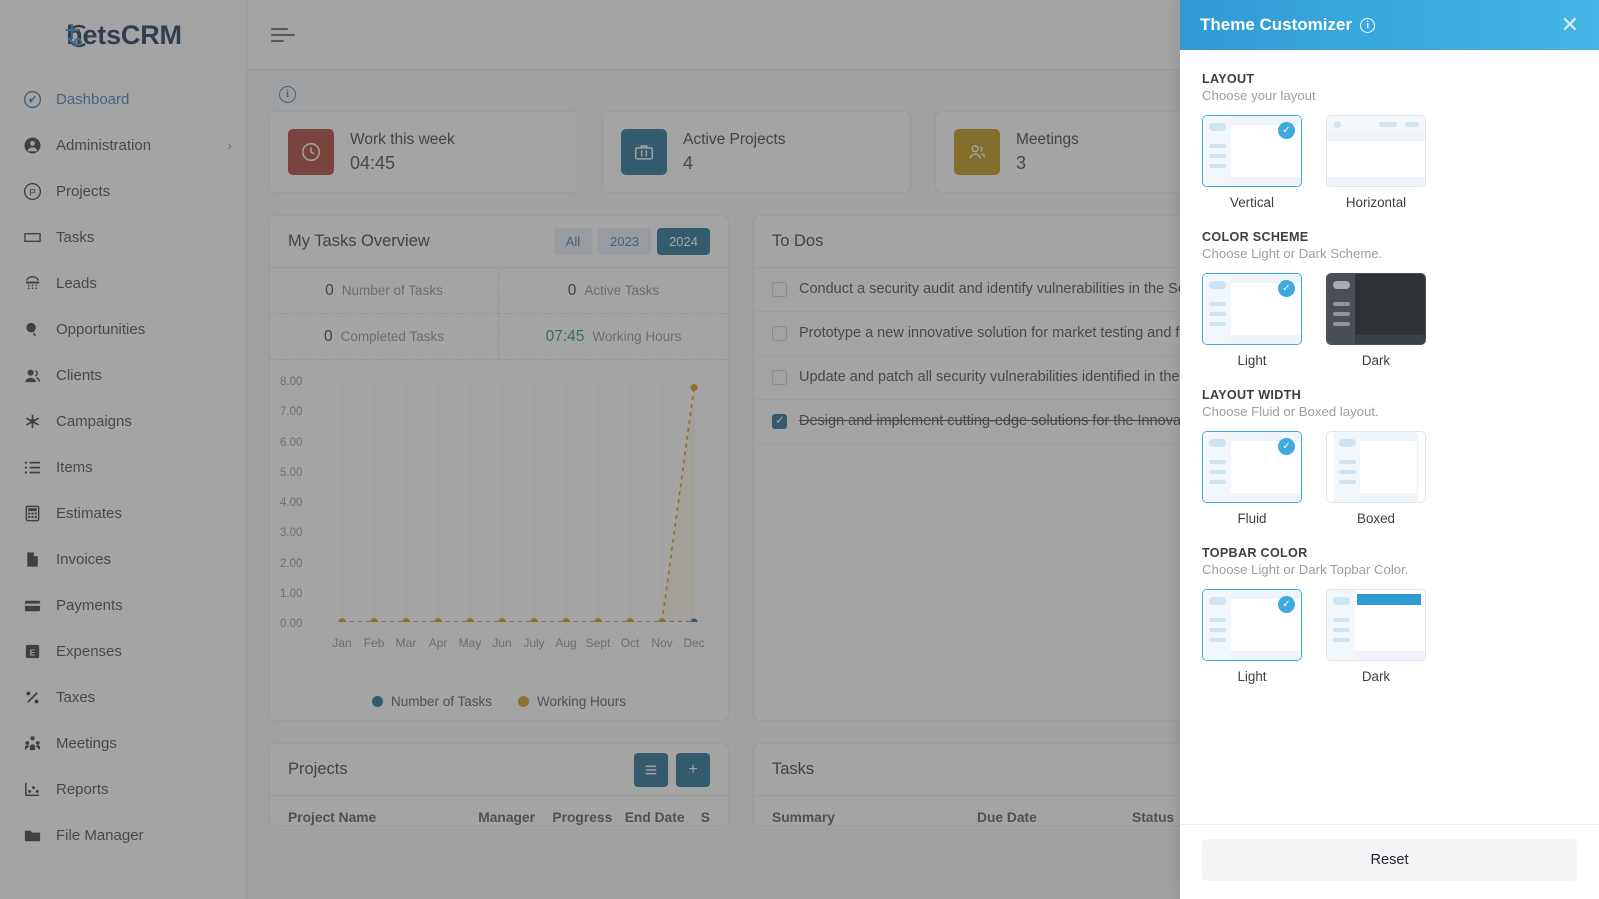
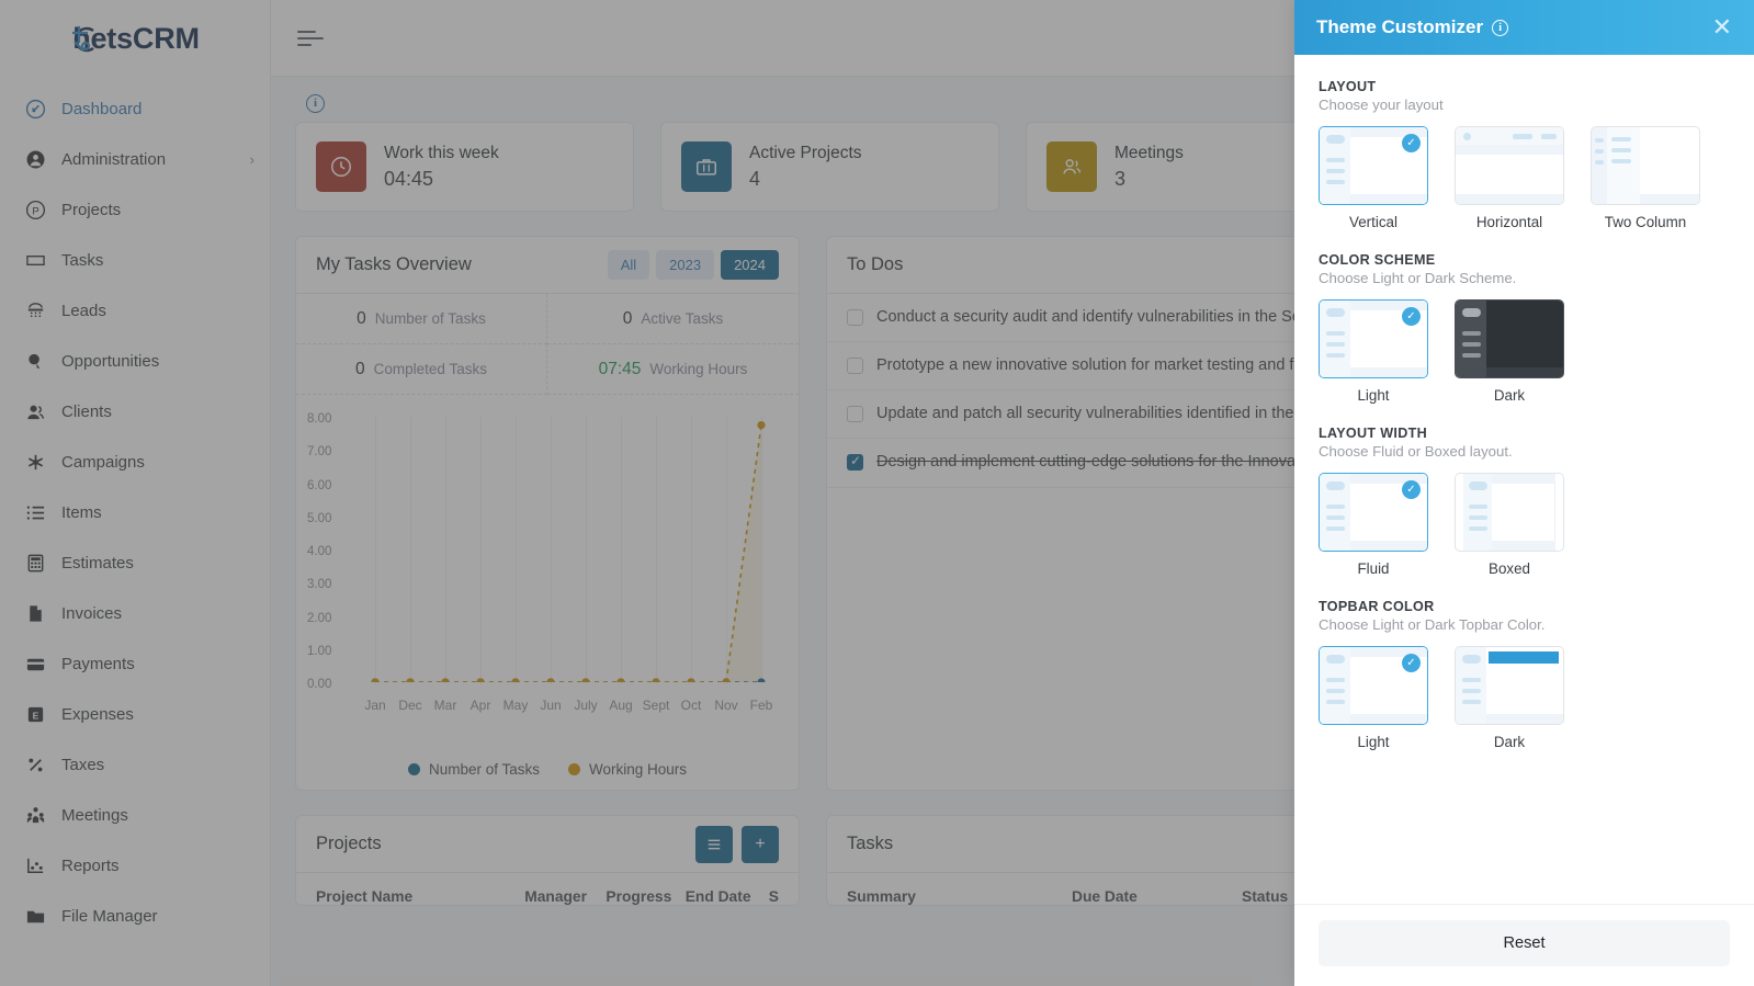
  hetsCRM
  Dashboard
  Administration
  ›
  P
  Projects
  Tasks
  Leads
  Opportunities
  Clients
  Campaigns
  Items
  Estimates
  Invoices
  Payments
  E
  Expenses
  Taxes
  Meetings
  Reports
  File Manager
  i
  Work this week
  04:45
  Active Projects
  4
  Meetings
  3
  My Tasks Overview
  All
  2023
  2024
  0
  Number of Tasks
  0
  Active Tasks
  0
  Completed Tasks
  07:45
  Working Hours
  8.00
  7.00
  6.00
  5.00
  4.00
  3.00
  2.00
  1.00
  0.00
  Jan
- Feb
+ Dec
  Mar
  Apr
  May
  Jun
  July
  Aug
  Sept
  Oct
  Nov
- Dec
+ Feb
  Number of Tasks
  Working Hours
  To Dos
  Conduct a security audit and identify vulnerabilities in the S
  Prototype a new innovative solution for market testing and f
  Update and patch all security vulnerabilities identified in the
  Projects
  +
  Project Name
  Manager
  Progress
  End Date
  S
  Tasks
  Summary
  Due Date
  Status
  Theme Customizer
  i
  ✕
  LAYOUT
  Choose your layout
  ✓
  Vertical
  Horizontal
+ Two Column
  COLOR SCHEME
  Choose Light or Dark Scheme.
  ✓
  Light
  Dark
  LAYOUT WIDTH
  Choose Fluid or Boxed layout.
  ✓
  Fluid
  Boxed
  TOPBAR COLOR
  Choose Light or Dark Topbar Color.
  ✓
  Light
  Dark
  Reset
